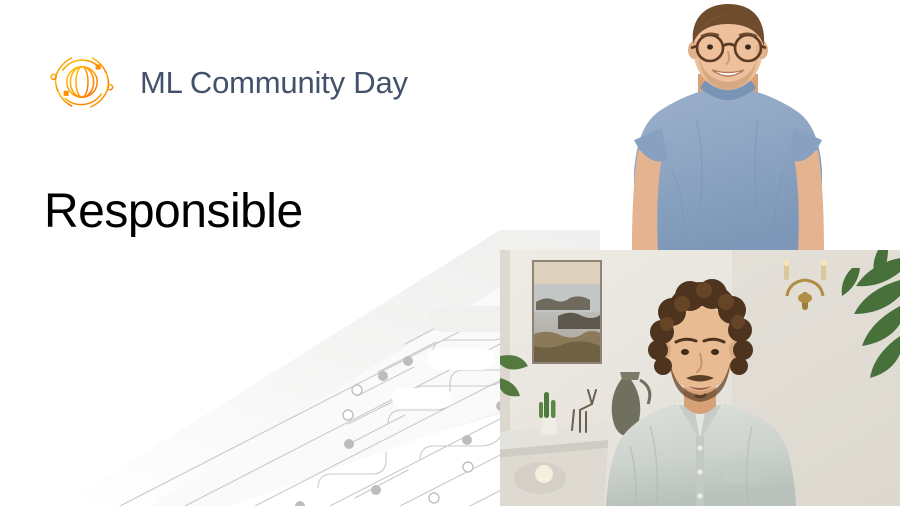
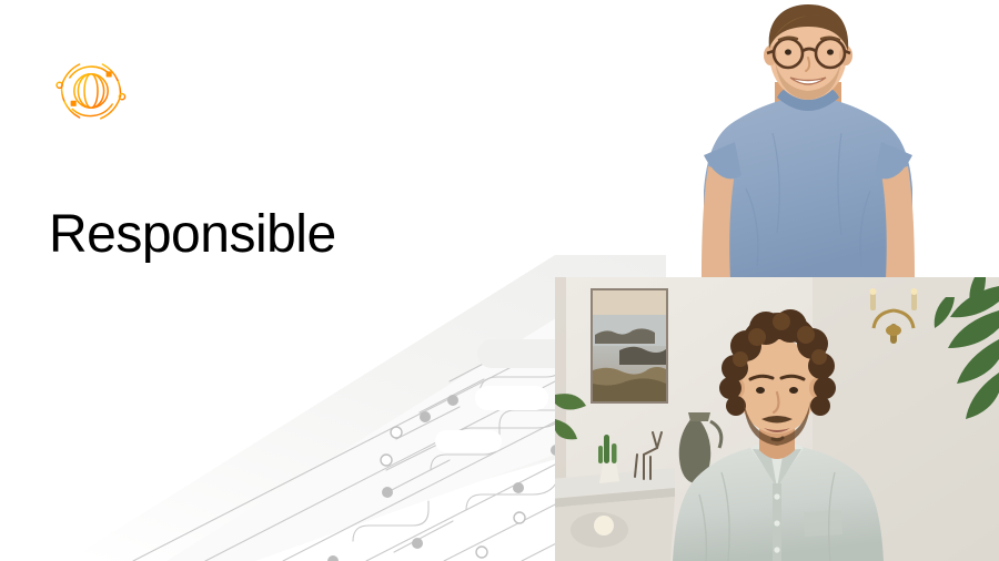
- ML Community Day
  Responsible
